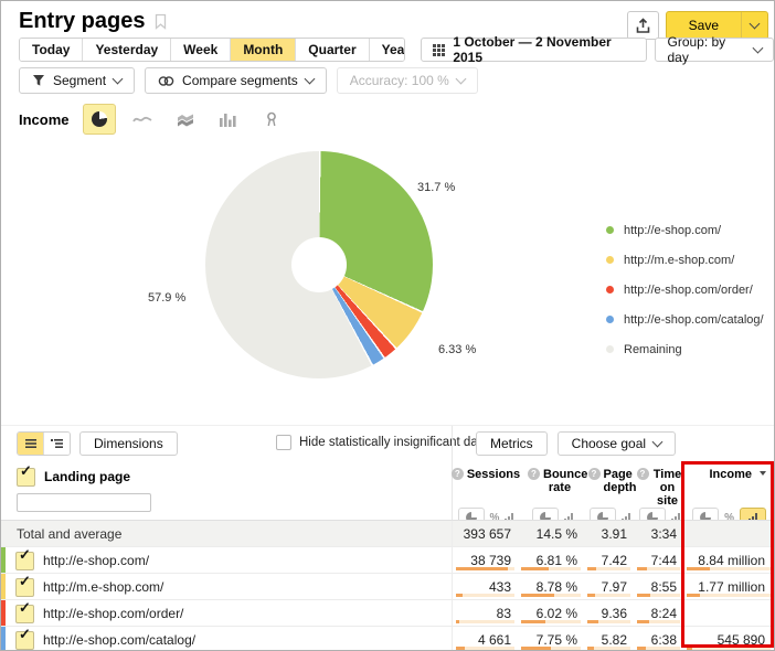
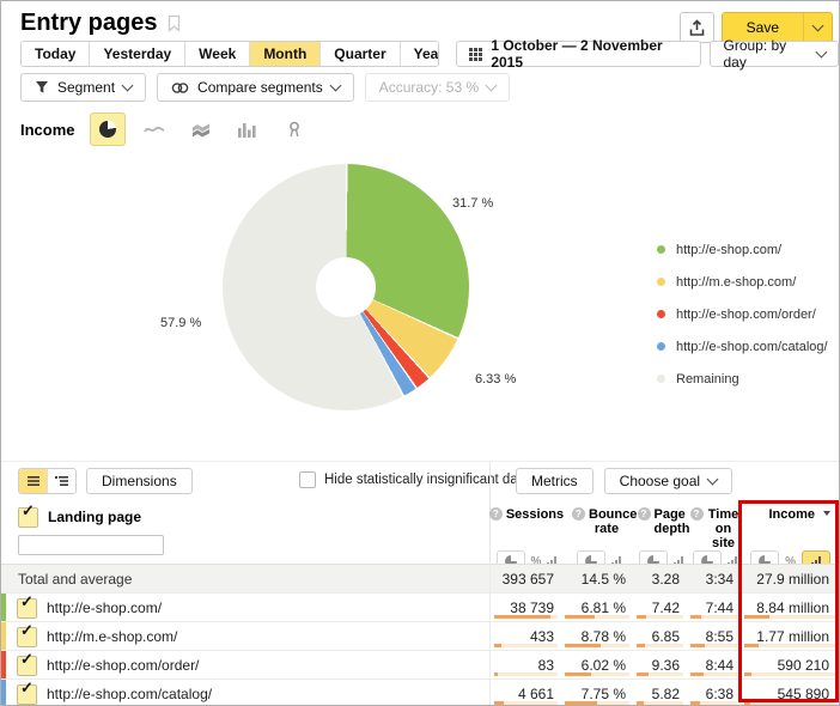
  Entry pages
  Save
  Today
  Yesterday
  Week
  Month
  Quarter
  Yea
  1 October — 2 November 2015
  Group: by day
  Segment
  Compare segments
- Accuracy: 100 %
+ Accuracy: 53 %
  Income
  31.7 %
  6.33 %
  57.9 %
  http://e-shop.com/
  http://m.e-shop.com/
  http://e-shop.com/order/
  http://e-shop.com/catalog/
  Remaining
  Dimensions
  Hide statistically insignificant da
  Metrics
  Choose goal
  ✓
  Landing page
  ?
  Sessions
  %
  ?
  Bounc rate
  ?
  Page depth
  ?
  Time on site
  Income
  %
  Total and average
  393 657
  14.5 %
- 3.91
+ 3.28
  3:34
+ 27.9 million
  ✓
  http://e-shop.com/
  38 739
  6.81 %
  7.42
  7:44
  8.84 million
  ✓
  http://m.e-shop.com/
  433
  8.78 %
- 7.97
+ 6.85
  8:55
  1.77 million
  ✓
  http://e-shop.com/order/
  83
  6.02 %
  9.36
- 8:24
+ 8:44
+ 590 210
  ✓
  http://e-shop.com/catalog/
  4 661
  7.75 %
  5.82
  6:38
  545 890
